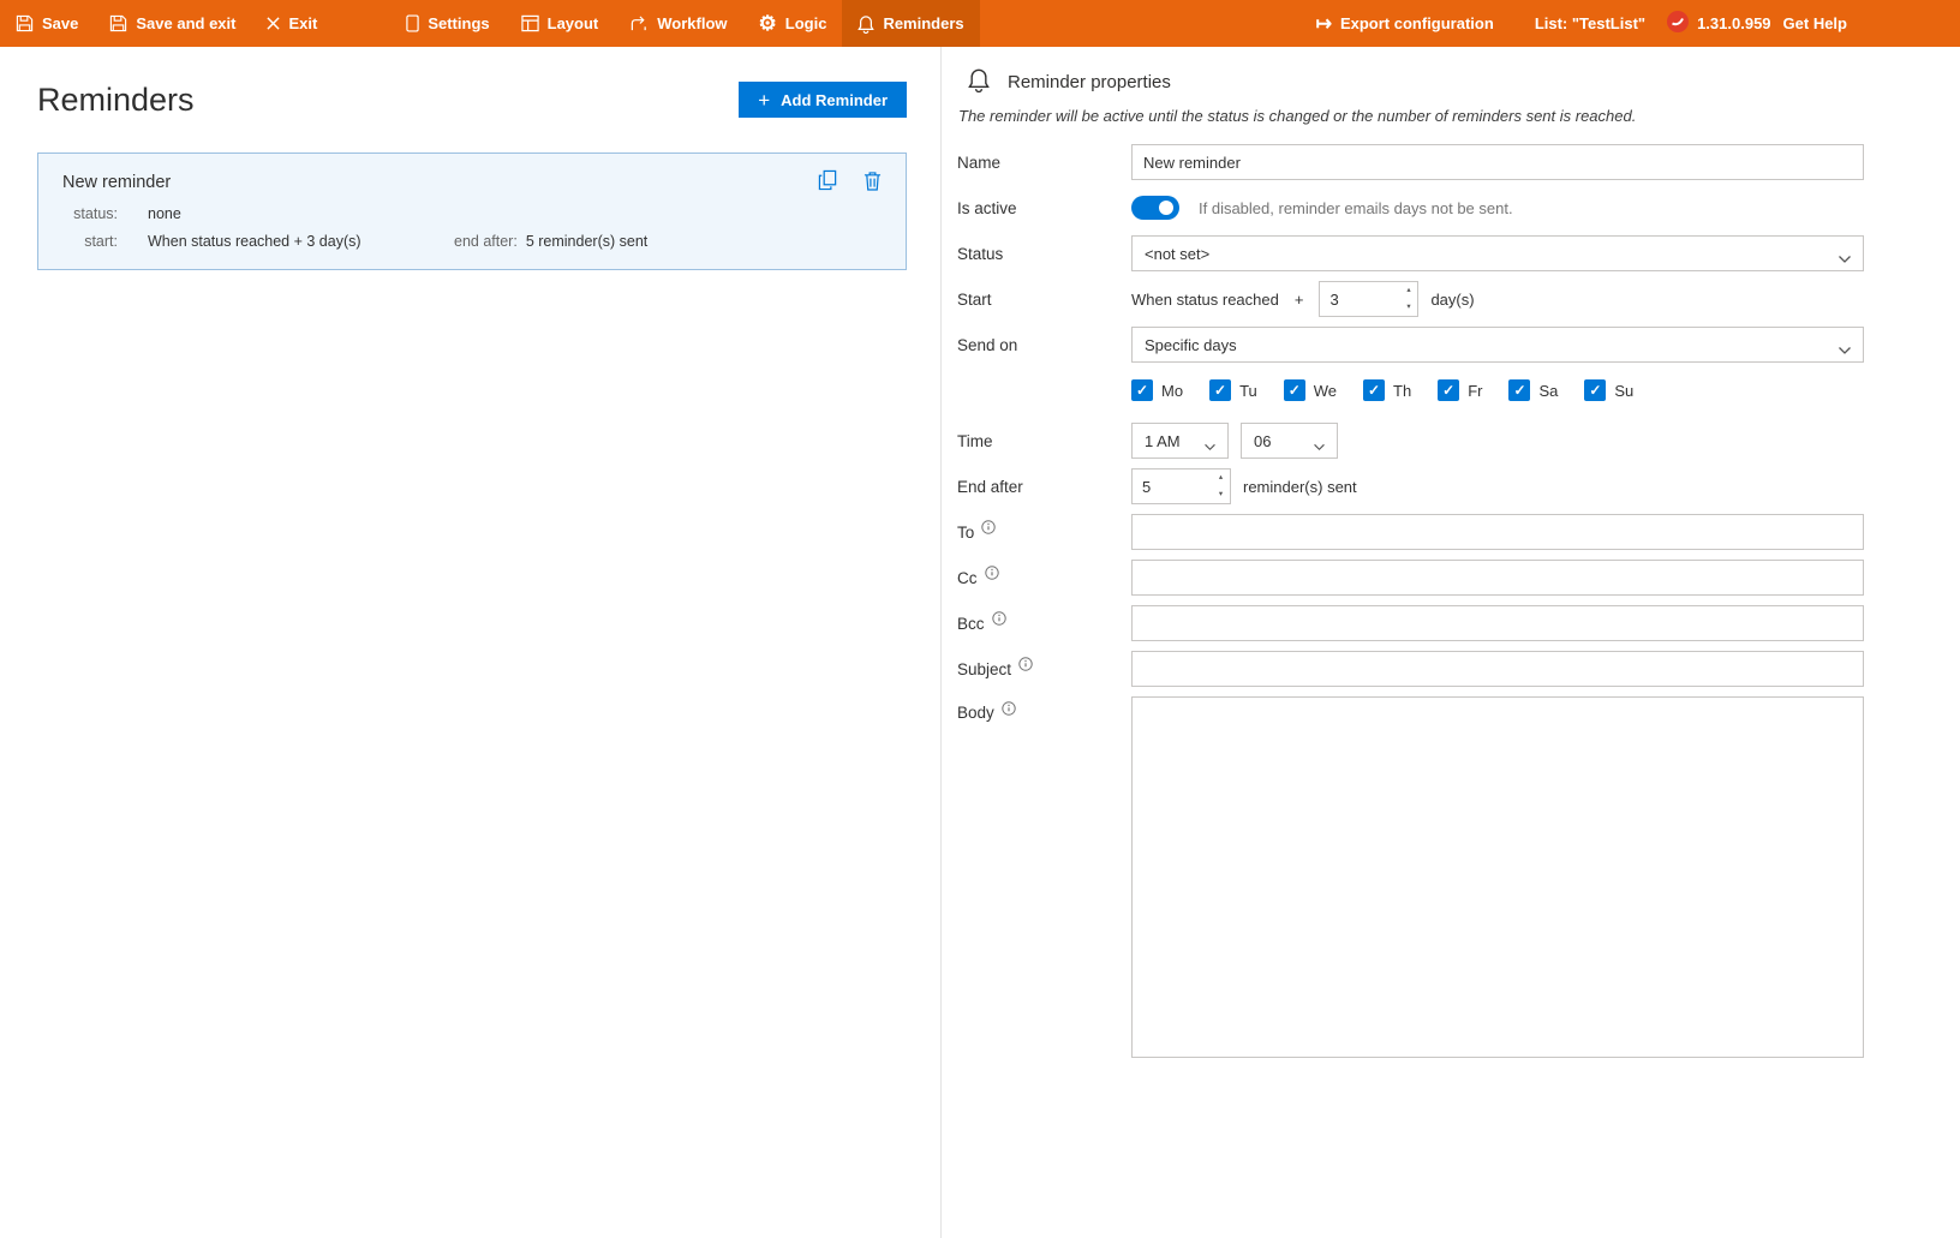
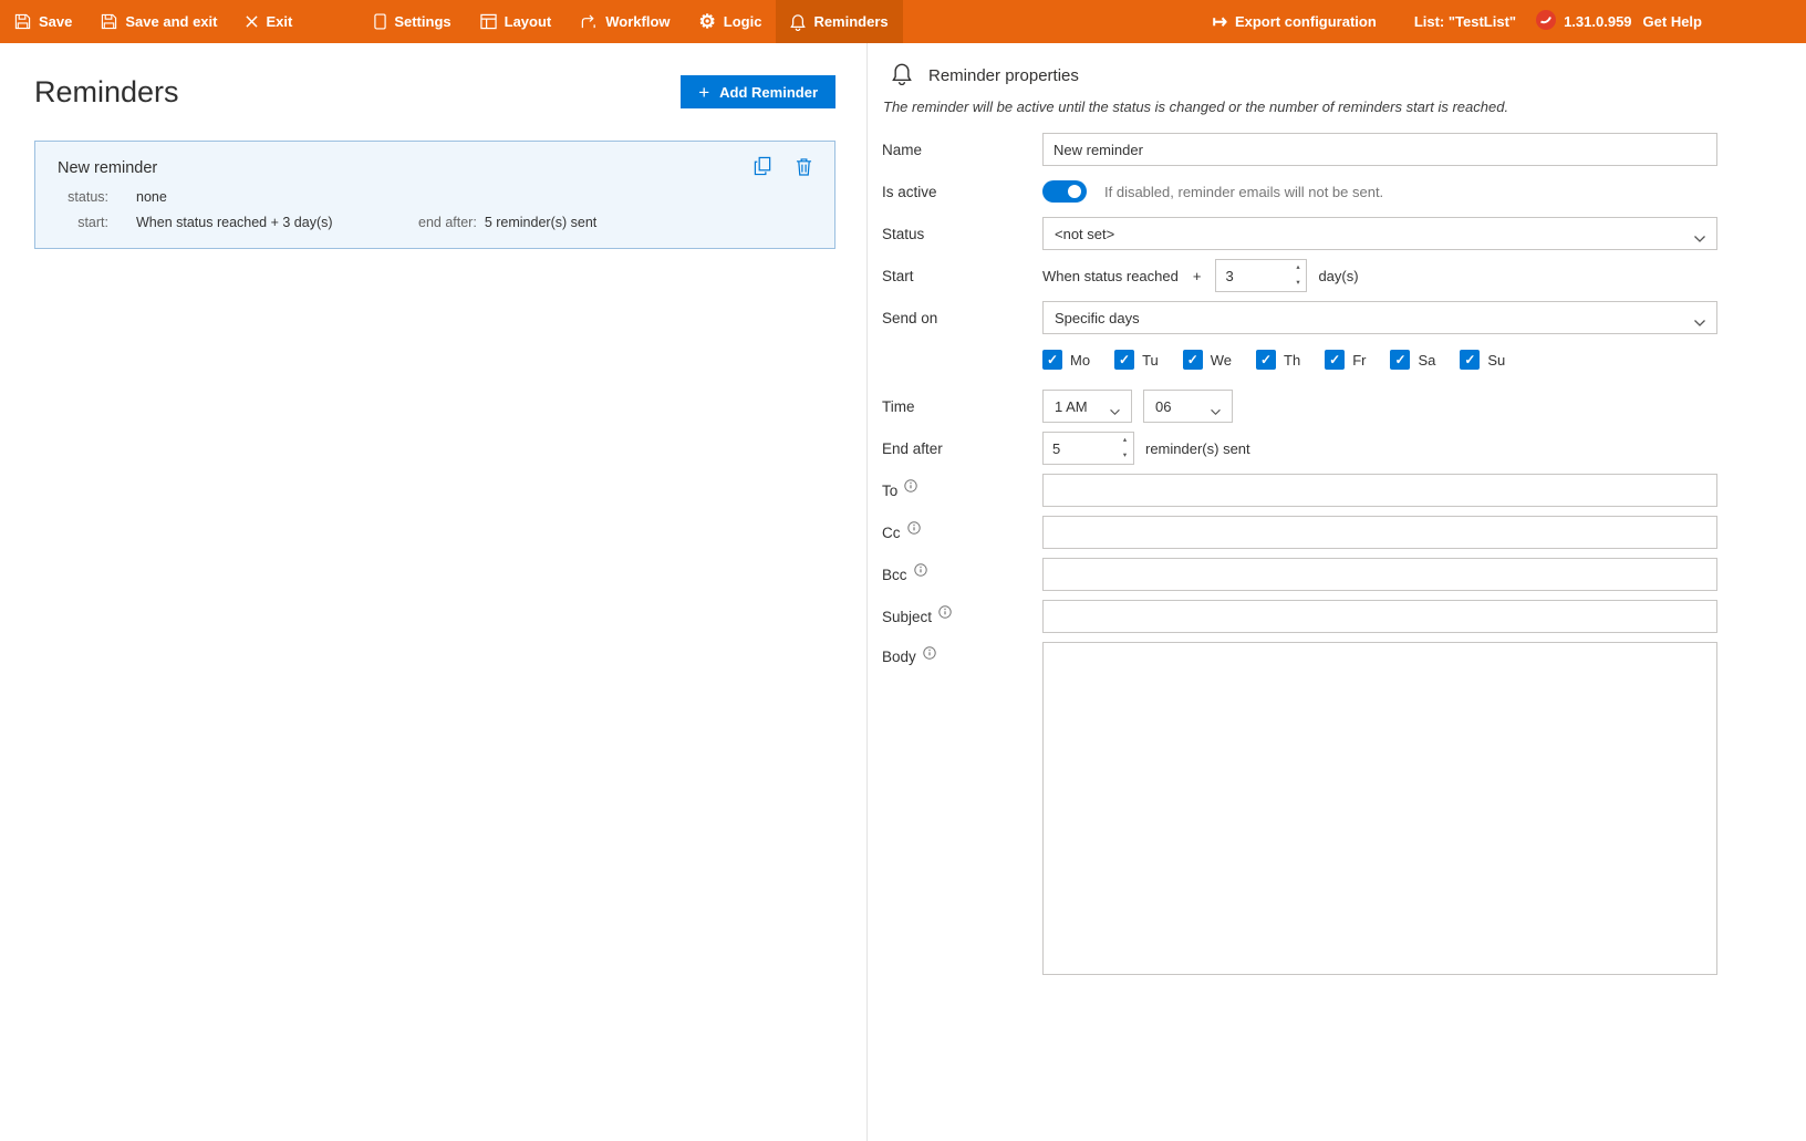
  Save
  Save and exit
  Exit
  Settings
  Layout
  Workflow
  ⚙
  Logic
  Reminders
  ↦
  Export configuration
  List: "TestList"
  1.31.0.959
  Get Help
  Reminders
  +
  Add Reminder
  New reminder
  status:
  none
  start:
  When status reached + 3 day(s)
  end after:
  5 reminder(s) sent
  Reminder properties
- The reminder will be active until the status is changed or the number of reminders sent is reached.
+ The reminder will be active until the status is changed or the number of reminders start is reached.
  Name
  New reminder
  Is active
- If disabled, reminder emails days not be sent.
+ If disabled, reminder emails will not be sent.
  Status
  <not set>
  Start
  When status reached
  +
  3
  day(s)
  Send on
  Specific days
  ✓
  Mo
  ✓
  Tu
  ✓
  We
  ✓
  Th
  ✓
  Fr
  ✓
  Sa
  ✓
  Su
  Time
  1 AM
  06
  End after
  5
  reminder(s) sent
  To
  Cc
  Bcc
  Subject
  Body
